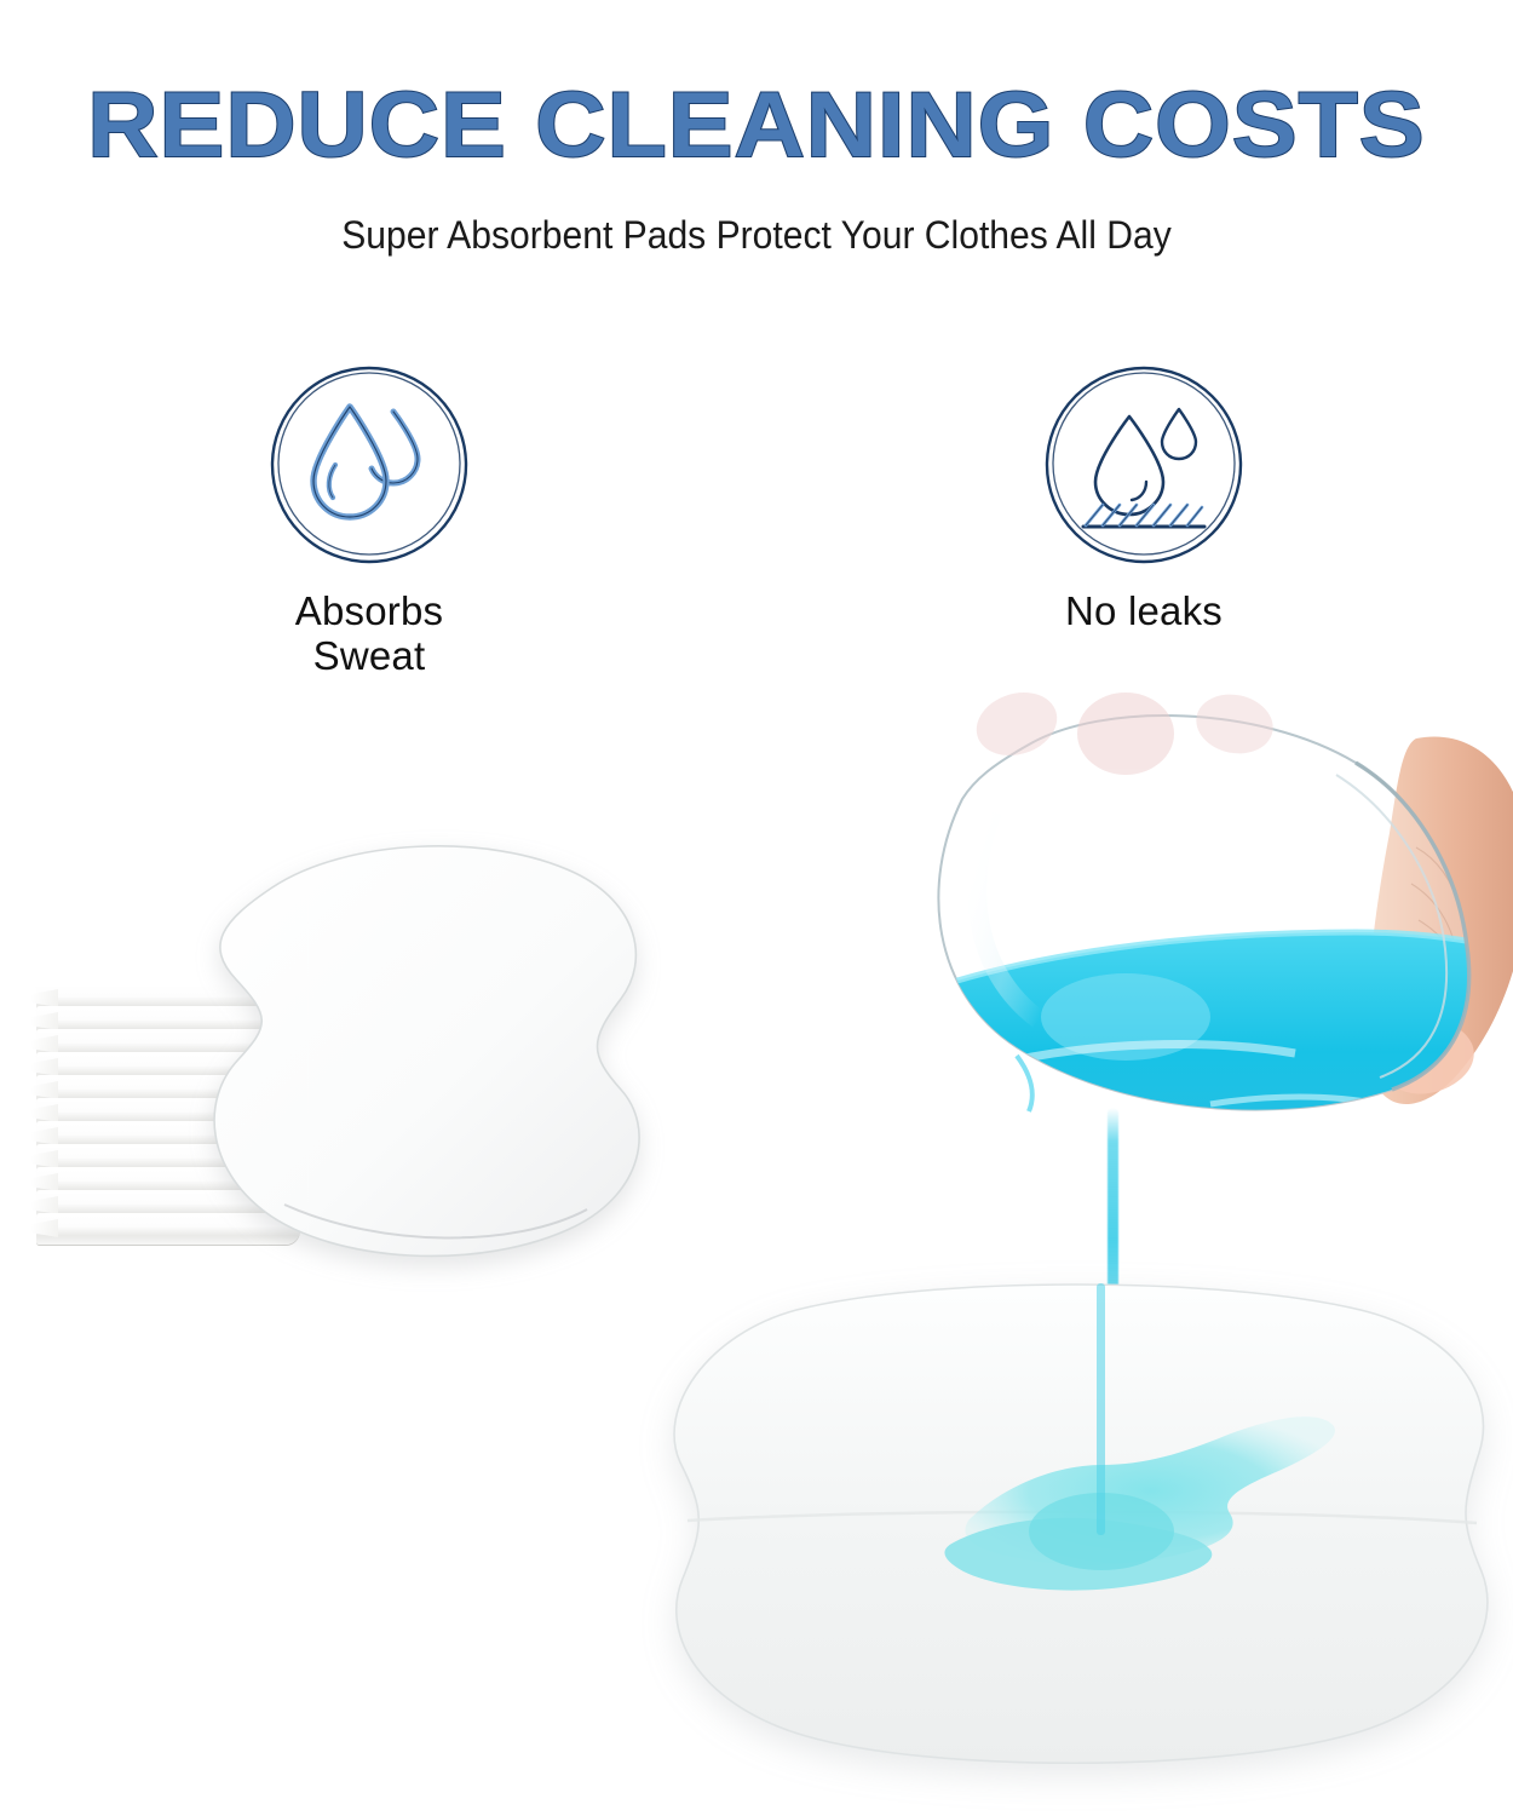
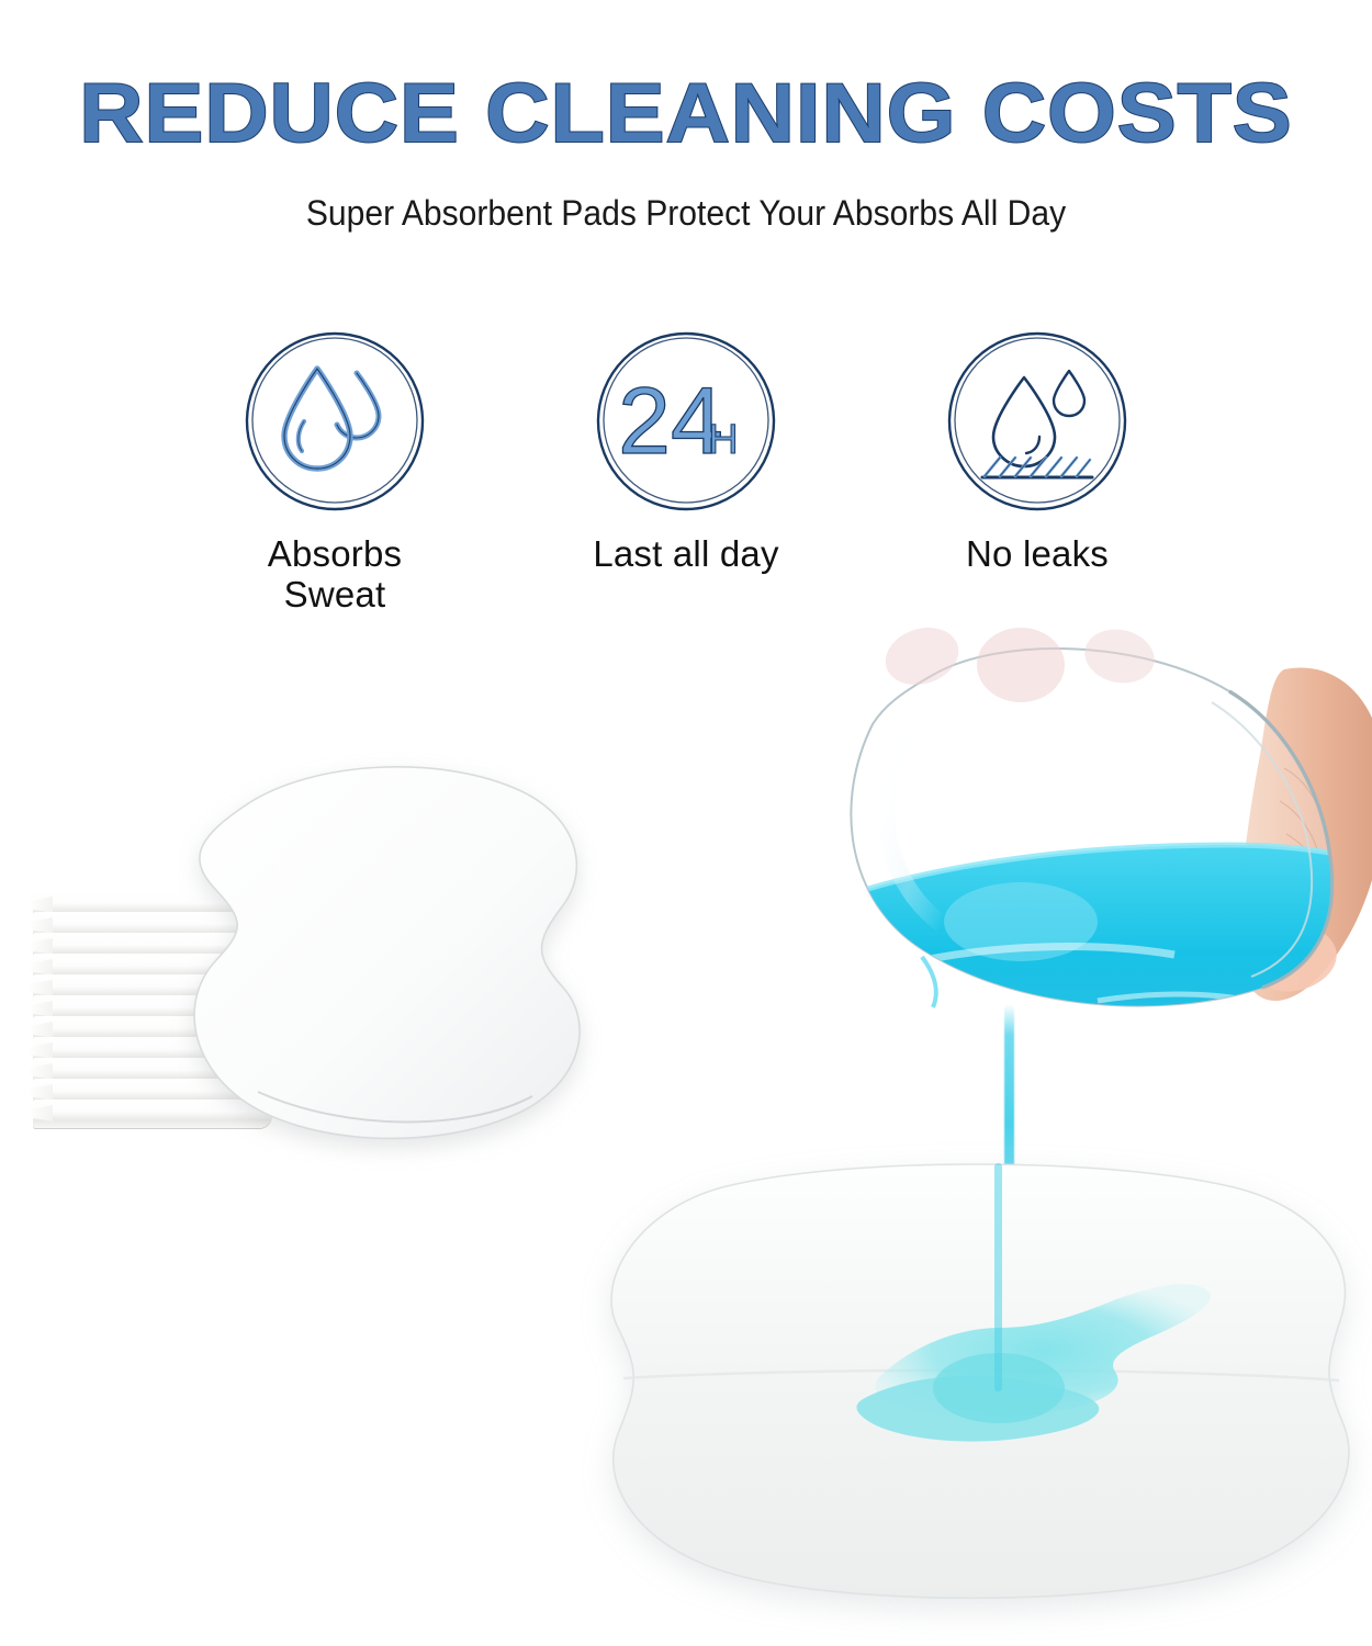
  REDUCE CLEANING COSTS
- Super Absorbent Pads Protect Your Clothes All Day
+ Super Absorbent Pads Protect Your Absorbs All Day
  Absorbs
  Sweat
+ 24
+ H
+ Last all day
  No leaks
